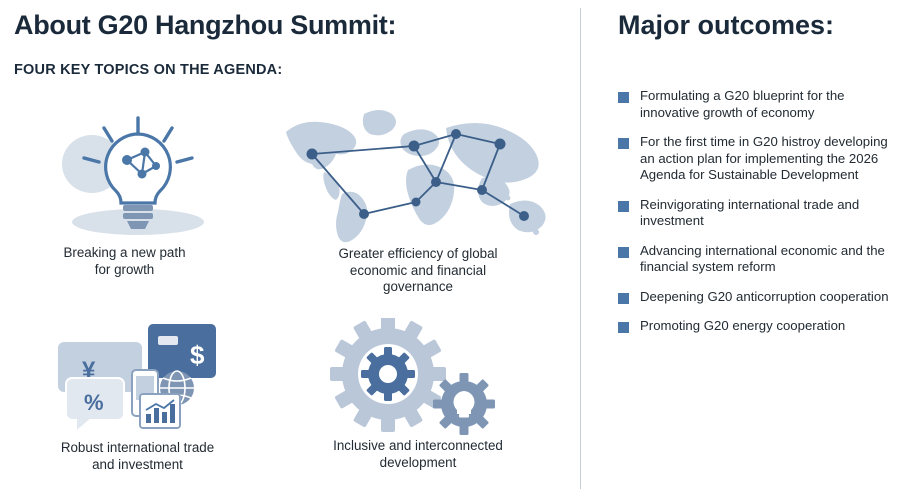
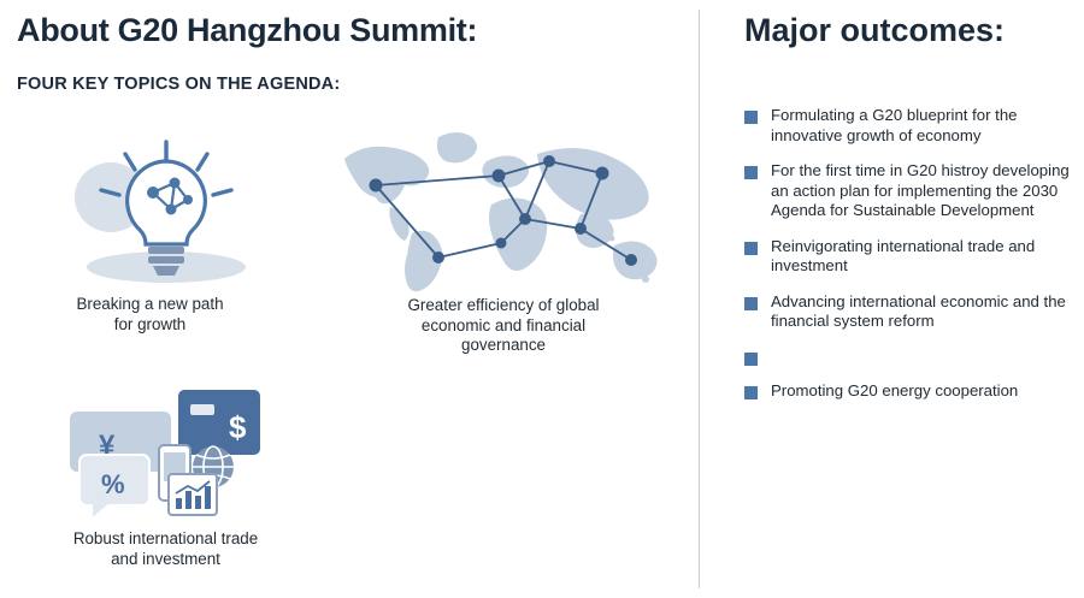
  About G20 Hangzhou Summit:
  FOUR KEY TOPICS ON THE AGENDA:
  Breaking a new path
  for growth
  Greater efficiency of global
  economic and financial
  governance
  $
  ¥
  %
  Robust international trade
  and investment
- Inclusive and interconnected
- development
  Major outcomes:
  Formulating a G20 blueprint for the innovative growth of economy
- For the first time in G20 histroy developing an action plan for implementing the 2026 Agenda for Sustainable Development
+ For the first time in G20 histroy developing an action plan for implementing the 2030 Agenda for Sustainable Development
  Reinvigorating international trade and investment
  Advancing international economic and the financial system reform
- Deepening G20 anticorruption cooperation
  Promoting G20 energy cooperation
